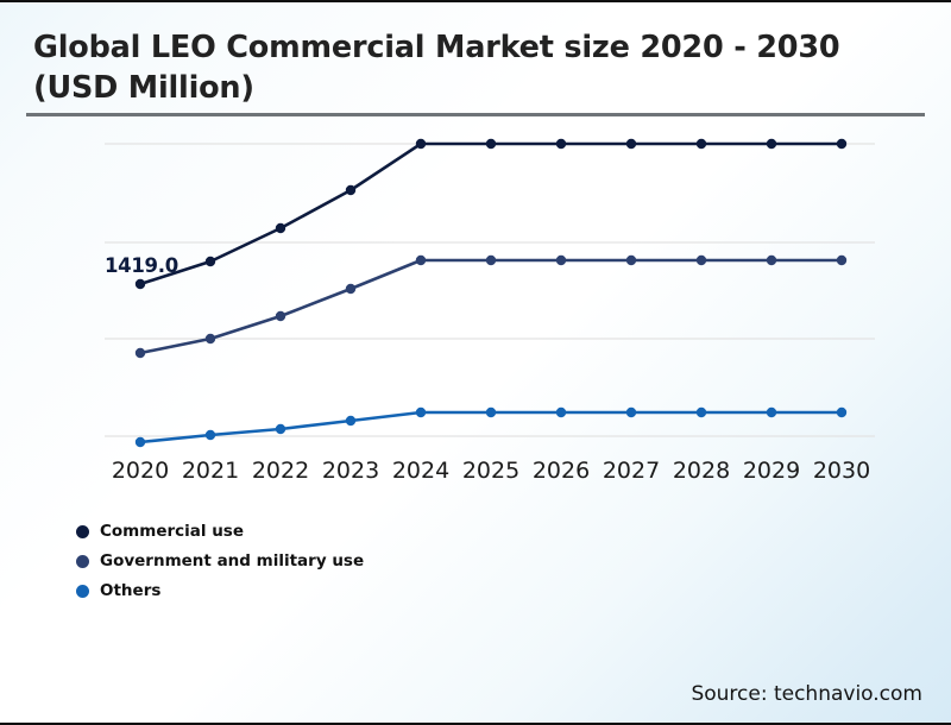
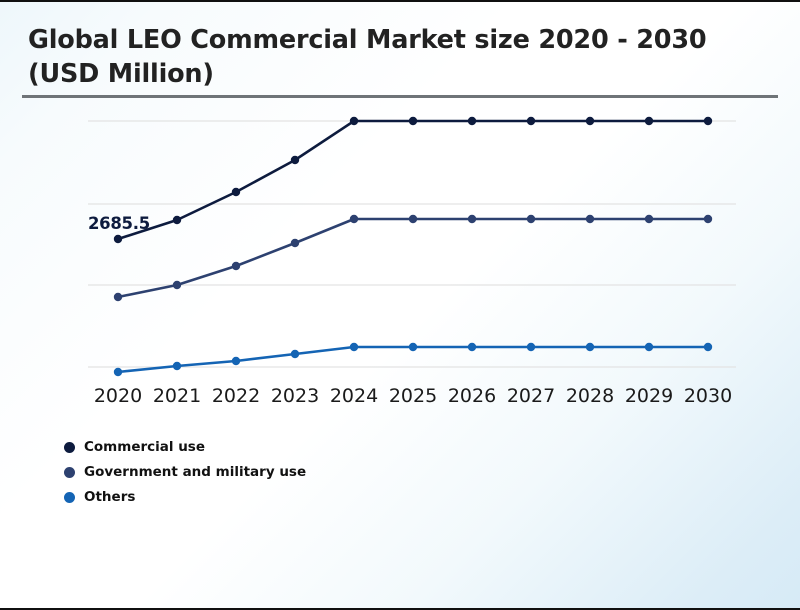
  Global LEO Commercial Market size 2020 - 2030 (USD Million)
  2020
  2021
  2022
  2023
  2024
  2025
  2026
  2027
  2028
  2029
  2030
- 1419.0
+ 2685.5
  Commercial use
  Government and military use
  Others
- Source: technavio.com
